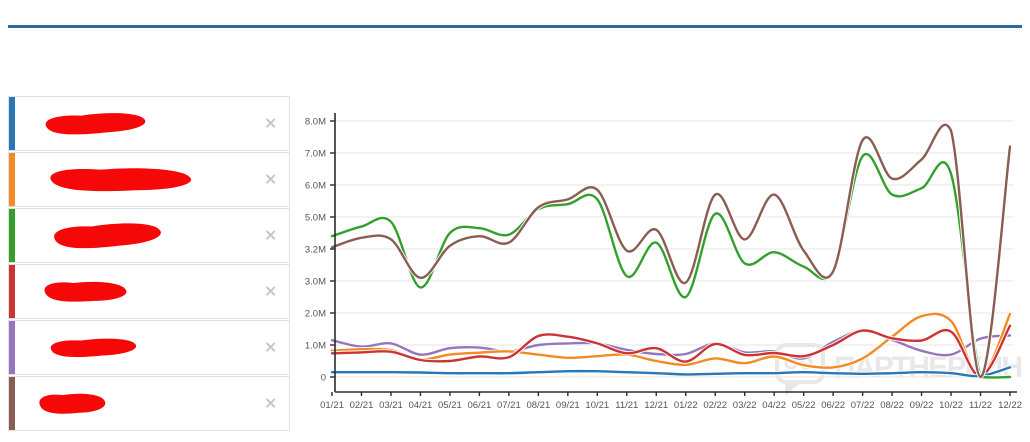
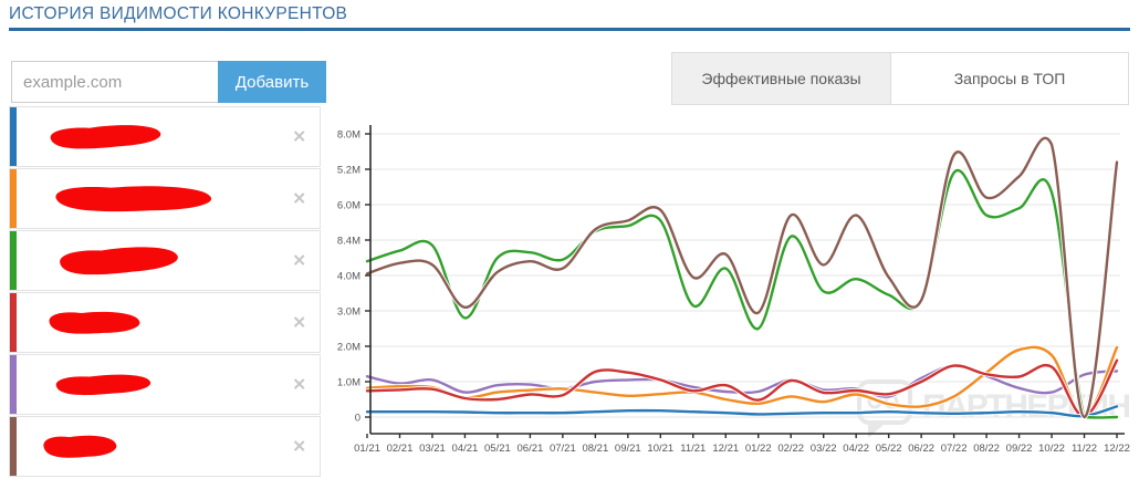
+ ИСТОРИЯ ВИДИМОСТИ КОНКУРЕНТОВ
+ example.com
+ Добавить
+ Эффективные показы
+ Запросы в ТОП
  ✕
  ✕
  ✕
  ✕
  ✕
  ✕
  ПАРТНЕРИН
  0
  1.0M
  2.0M
  3.0M
- 3.2M
+ 4.0M
- 5.0M
+ 8.4M
  6.0M
- 7.0M
+ 5.2M
  8.0M
  01/21
  02/21
  03/21
  04/21
  05/21
  06/21
  07/21
  08/21
  09/21
  10/21
  11/21
  12/21
  01/22
  02/22
  03/22
  04/22
  05/22
  06/22
  07/22
  08/22
  09/22
  10/22
  11/22
  12/22
